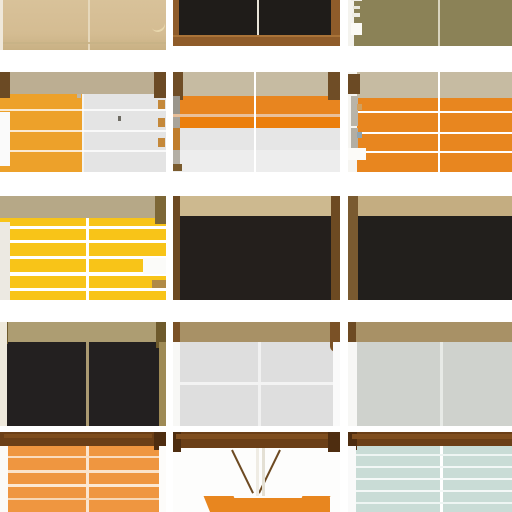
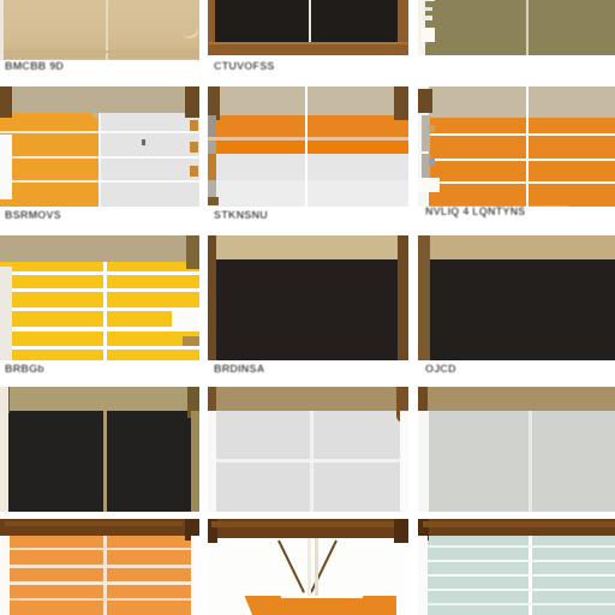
+ BMCBB 9D
+ CTUVOFSS
+ BSRMOVS
+ STKNSNU
+ NVLIQ 4 LQNTYNS
+ BRBGb
+ BRDINSA
+ OJCD
